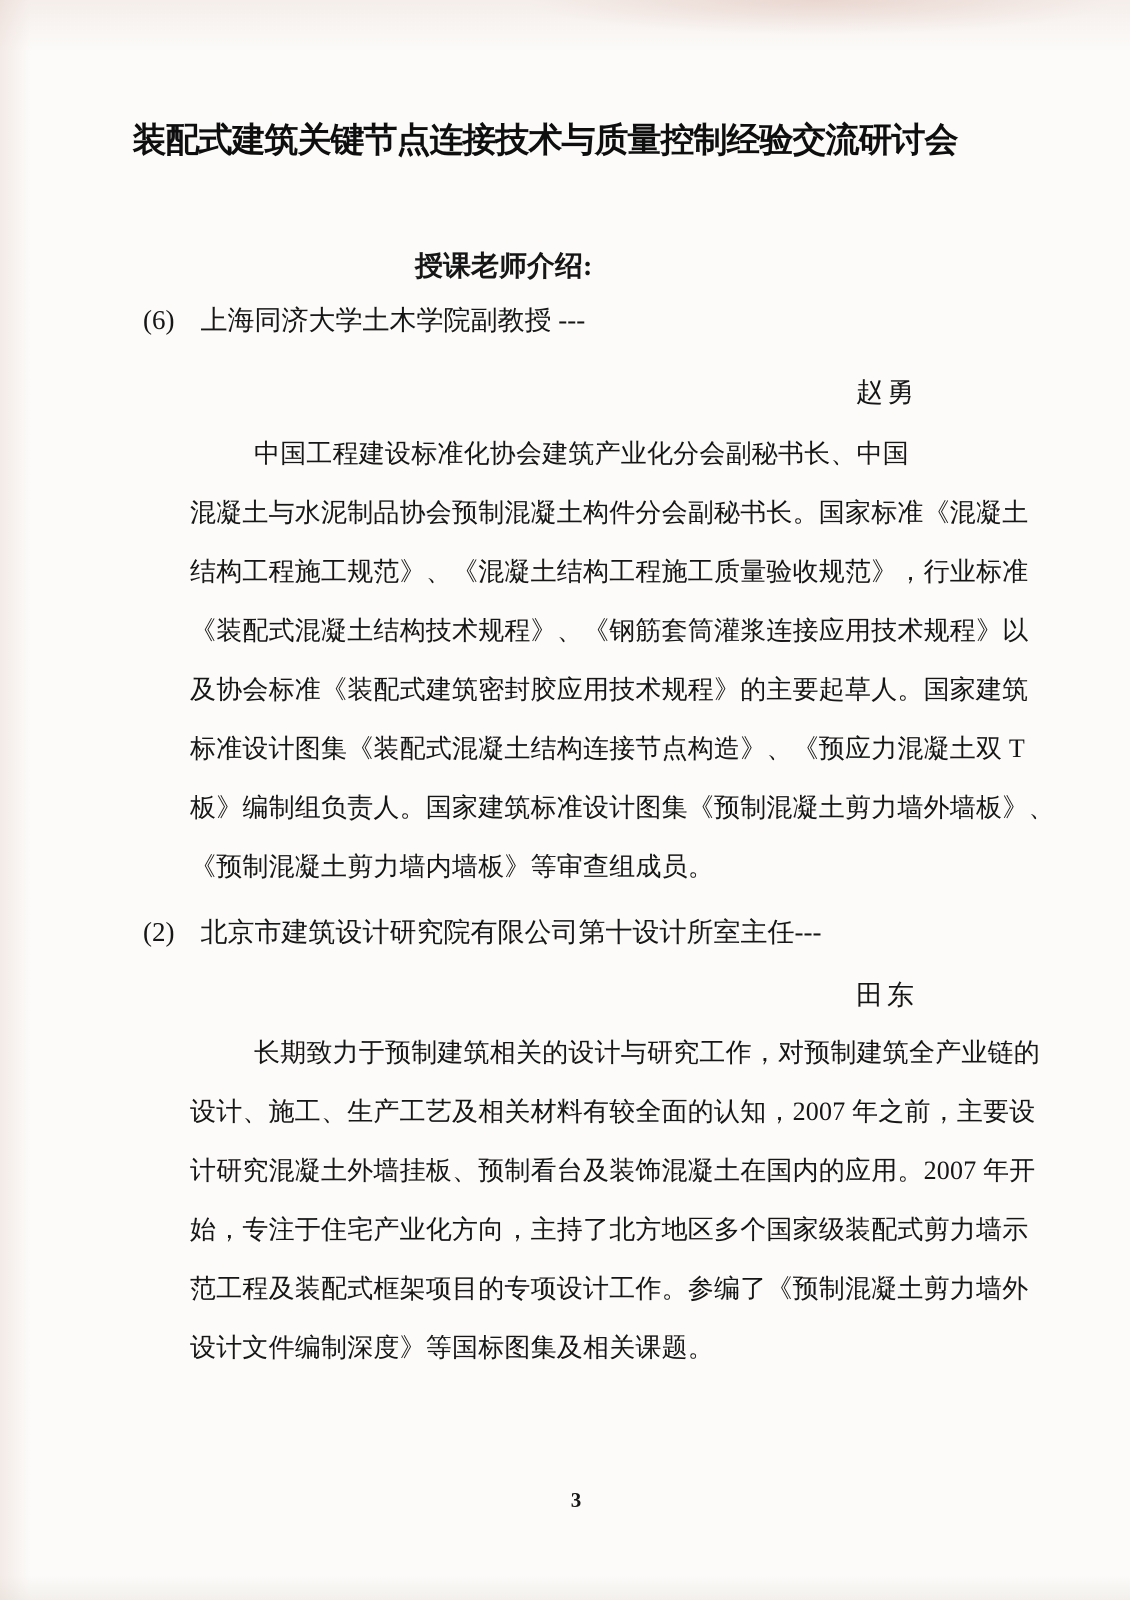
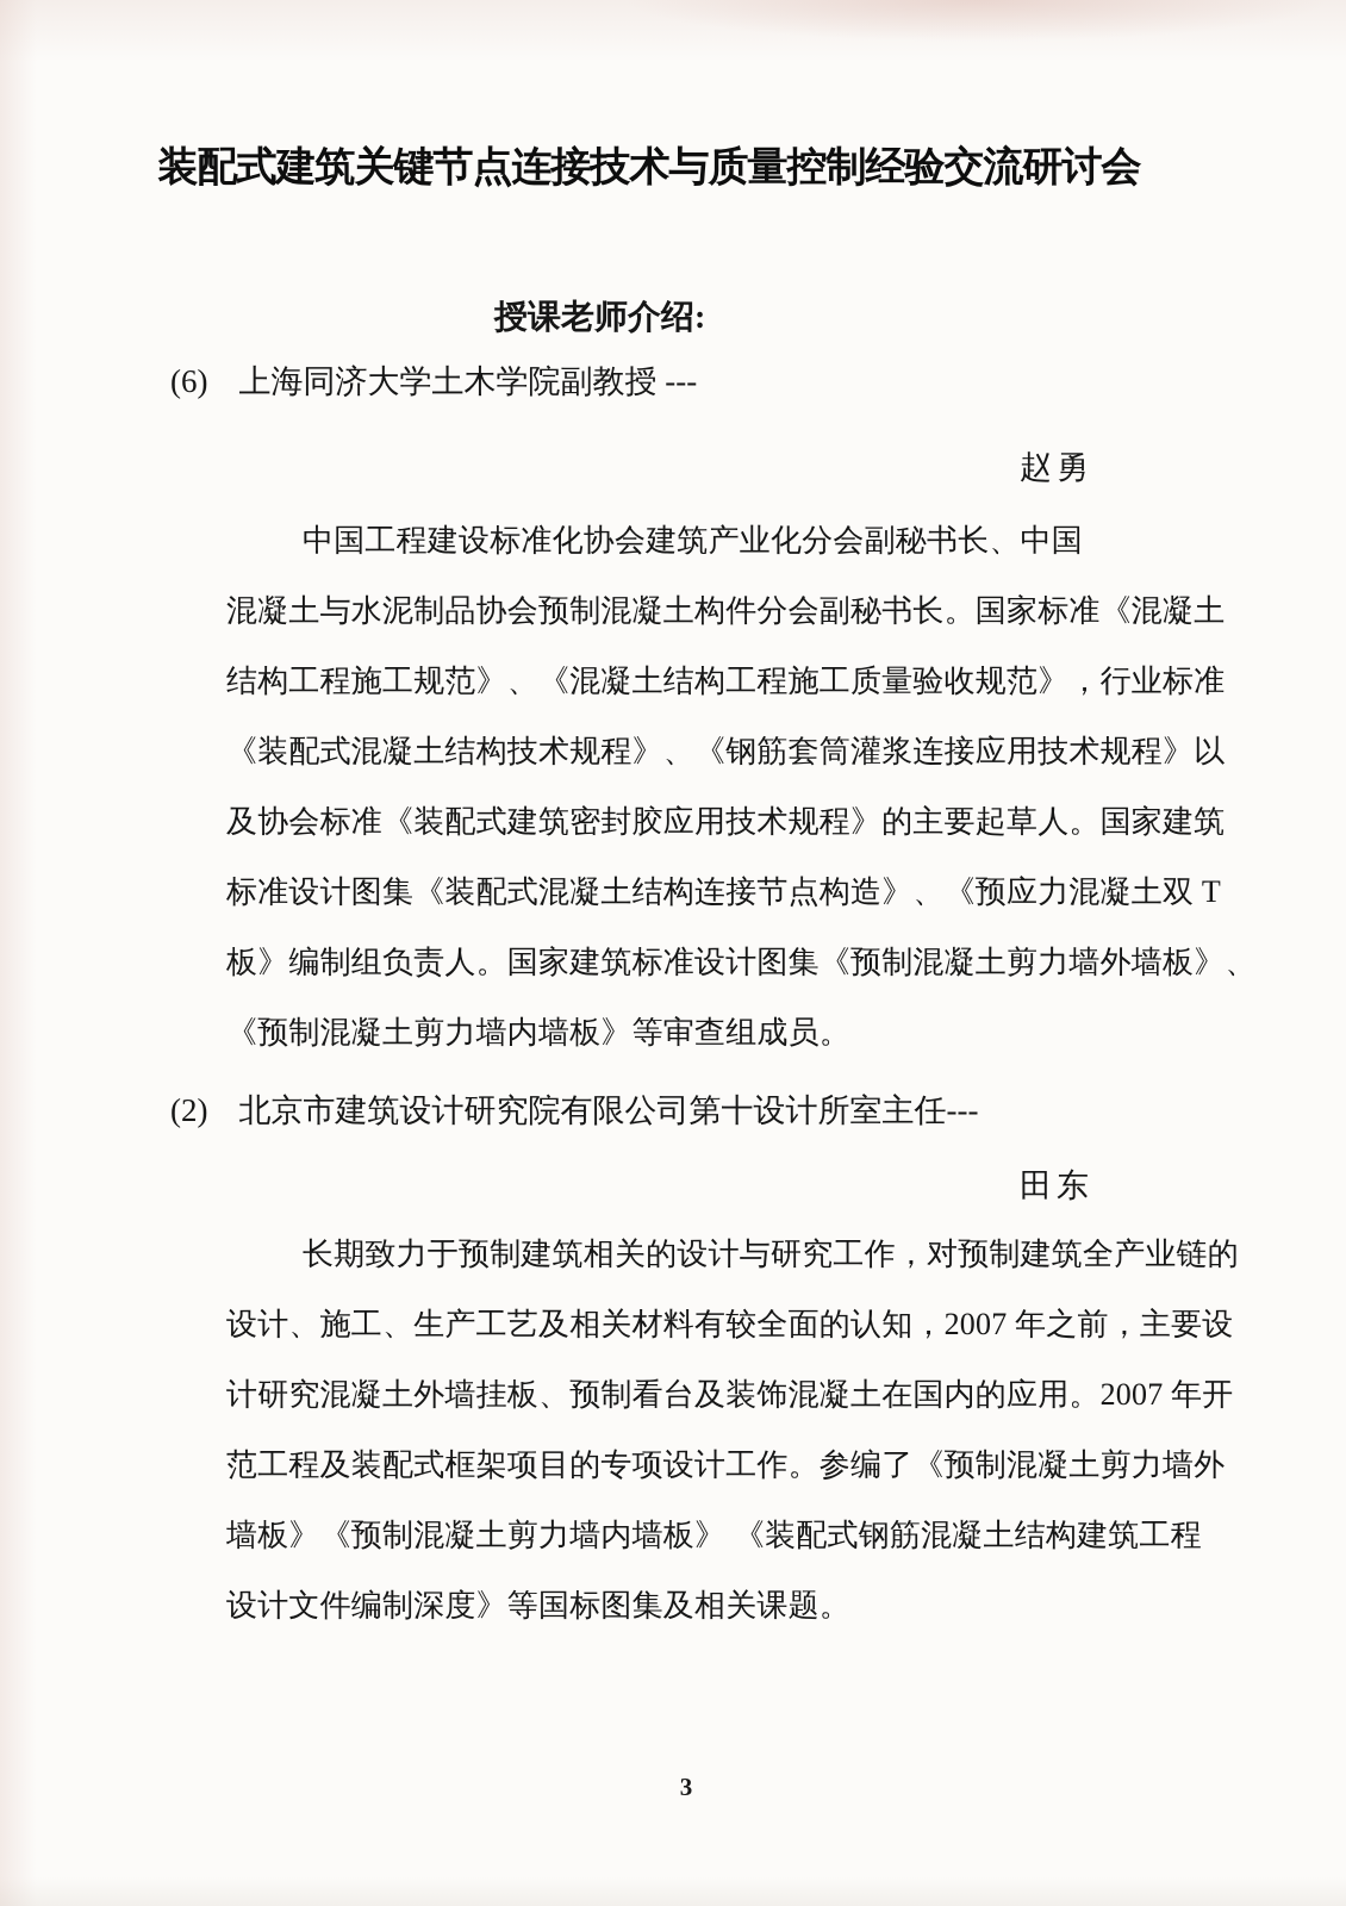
  装配式建筑关键节点连接技术与质量控制经验交流研讨会
  授课老师介绍:
  (6) 上海同济大学土木学院副教授 ---
  赵勇
  中国工程建设标准化协会建筑产业化分会副秘书长、中国
  混凝土与水泥制品协会预制混凝土构件分会副秘书长。国家标准《混凝土
  结构工程施工规范》、《混凝土结构工程施工质量验收规范》，行业标准
  《装配式混凝土结构技术规程》、《钢筋套筒灌浆连接应用技术规程》以
  及协会标准《装配式建筑密封胶应用技术规程》的主要起草人。国家建筑
  标准设计图集《装配式混凝土结构连接节点构造》、《预应力混凝土双 T
  板》编制组负责人。国家建筑标准设计图集《预制混凝土剪力墙外墙板》、
  《预制混凝土剪力墙内墙板》等审查组成员。
  (2) 北京市建筑设计研究院有限公司第十设计所室主任---
  田东
  长期致力于预制建筑相关的设计与研究工作，对预制建筑全产业链的
  设计、施工、生产工艺及相关材料有较全面的认知，2007 年之前，主要设
  计研究混凝土外墙挂板、预制看台及装饰混凝土在国内的应用。2007 年开
- 始，专注于住宅产业化方向，主持了北方地区多个国家级装配式剪力墙示
  范工程及装配式框架项目的专项设计工作。参编了《预制混凝土剪力墙外
+ 墙板》《预制混凝土剪力墙内墙板》 《装配式钢筋混凝土结构建筑工程
  设计文件编制深度》等国标图集及相关课题。
  3
